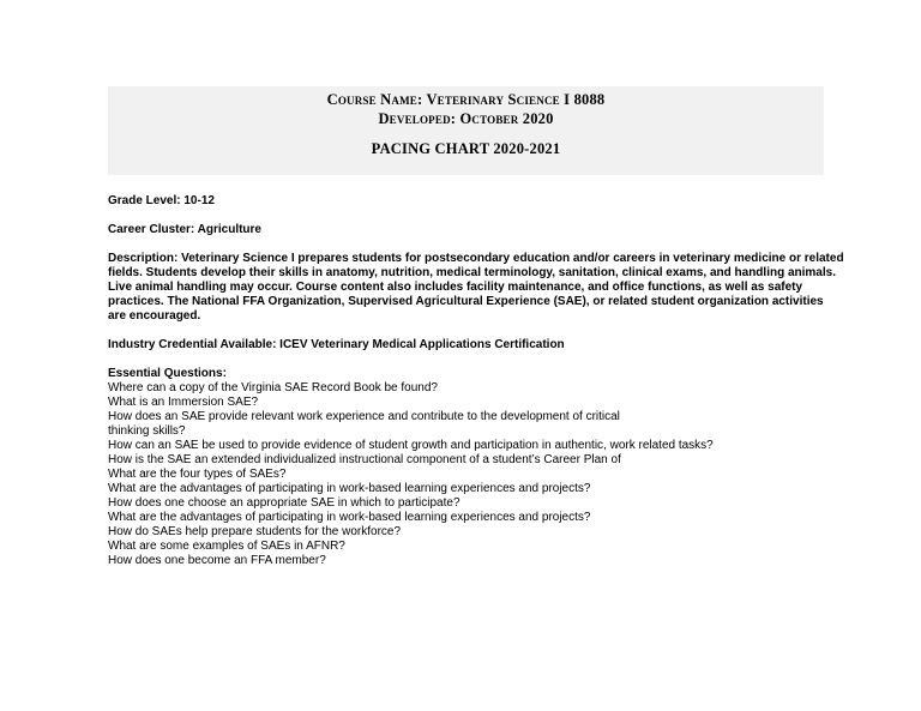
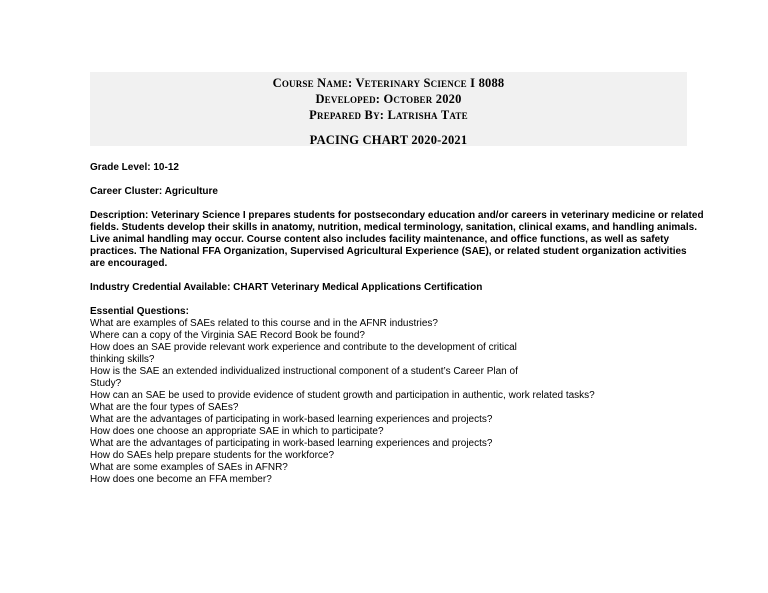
  Course Name: Veterinary Science I 8088
  Developed: October 2020
+ Prepared By: Latrisha Tate
  PACING CHART 2020-2021
  Grade Level: 10-12
  Career Cluster: Agriculture
  Description: Veterinary Science I prepares students for postsecondary education and/or careers in veterinary medicine or related fields. Students develop their skills in anatomy, nutrition, medical terminology, sanitation, clinical exams, and handling animals. Live animal handling may occur. Course content also includes facility maintenance, and office functions, as well as safety practices. The National FFA Organization, Supervised Agricultural Experience (SAE), or related student organization activities are encouraged.
- Industry Credential Available: ICEV Veterinary Medical Applications Certification
+ Industry Credential Available: CHART Veterinary Medical Applications Certification
  Essential Questions:
+ What are examples of SAEs related to this course and in the AFNR industries?
  Where can a copy of the Virginia SAE Record Book be found?
- What is an Immersion SAE?
  How does an SAE provide relevant work experience and contribute to the development of critical
  thinking skills?
- How can an SAE be used to provide evidence of student growth and participation in authentic, work related tasks?
+ How is the SAE an extended individualized instructional component of a student’s Career Plan of
+ Study?
- How is the SAE an extended individualized instructional component of a student’s Career Plan of
+ How can an SAE be used to provide evidence of student growth and participation in authentic, work related tasks?
  What are the four types of SAEs?
  What are the advantages of participating in work-based learning experiences and projects?
  How does one choose an appropriate SAE in which to participate?
  What are the advantages of participating in work-based learning experiences and projects?
  How do SAEs help prepare students for the workforce?
  What are some examples of SAEs in AFNR?
  How does one become an FFA member?
